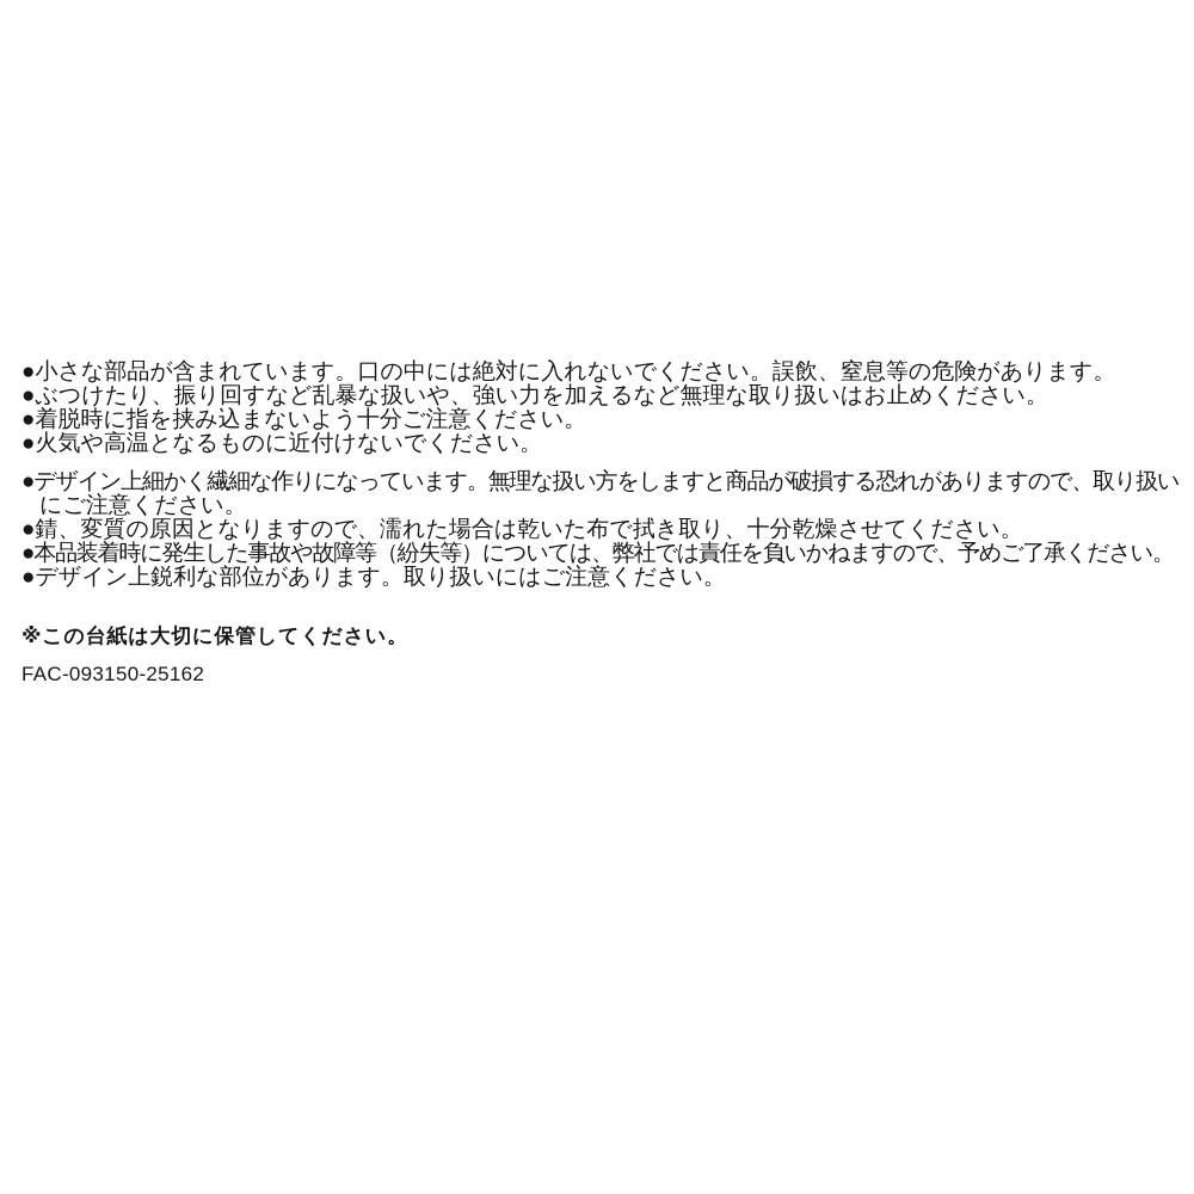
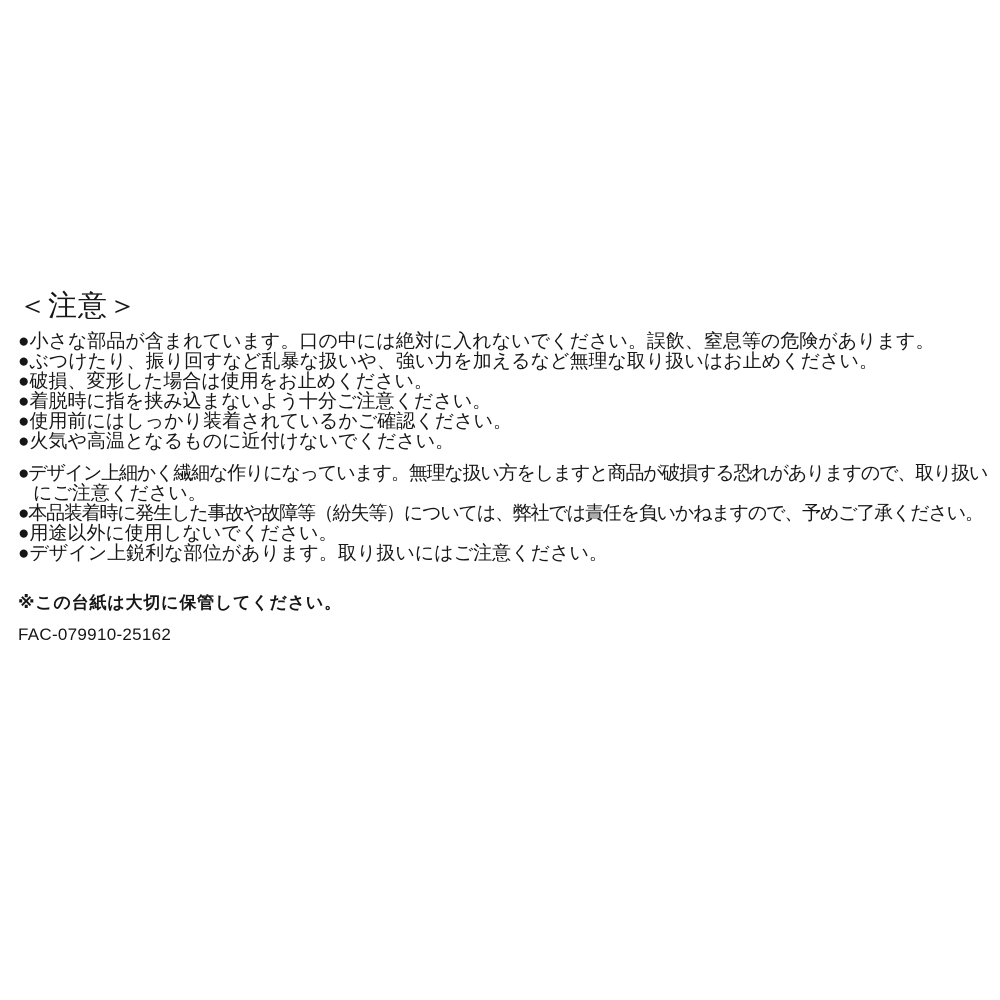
+ ＜注意＞
  ●小さな部品が含まれています。口の中には絶対に入れないでください。誤飲、窒息等の危険があります。
  ●ぶつけたり、振り回すなど乱暴な扱いや、強い力を加えるなど無理な取り扱いはお止めください。
+ ●破損、変形した場合は使用をお止めください。
  ●着脱時に指を挟み込まないよう十分ご注意ください。
+ ●使用前にはしっかり装着されているかご確認ください。
  ●火気や高温となるものに近付けないでください。
  ●デザイン上細かく繊細な作りになっています。無理な扱い方をしますと商品が破損する恐れがありますので、取り扱い
  にご注意ください。
- ●錆、変質の原因となりますので、濡れた場合は乾いた布で拭き取り、十分乾燥させてください。
  ●本品装着時に発生した事故や故障等（紛失等）については、弊社では責任を負いかねますので、予めご了承ください。
+ ●用途以外に使用しないでください。
  ●デザイン上鋭利な部位があります。取り扱いにはご注意ください。
  ※この台紙は大切に保管してください。
- FAC-093150-25162
+ FAC-079910-25162
